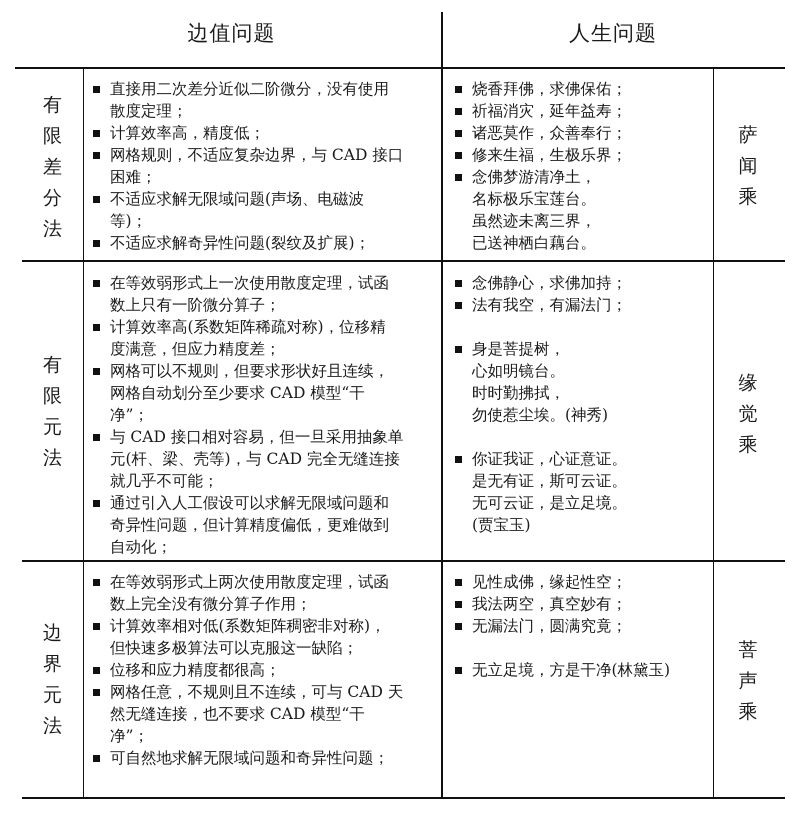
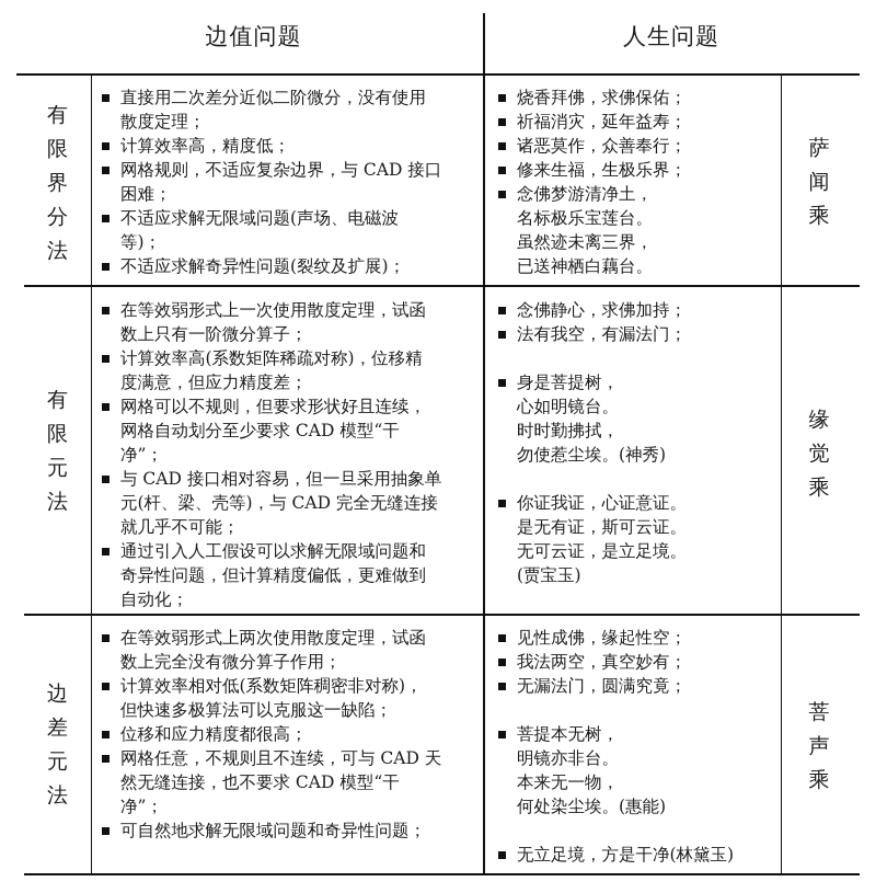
  边值问题
  人生问题
  有
  限
- 差
+ 界
  分
  法
  直接用二次差分近似二阶微分，没有使用
  散度定理；
  计算效率高，精度低；
  网格规则，不适应复杂边界，与 CAD 接口
  困难；
  不适应求解无限域问题(声场、电磁波
  等)；
  不适应求解奇异性问题(裂纹及扩展)；
  烧香拜佛，求佛保佑；
  祈福消灾，延年益寿；
  诸恶莫作，众善奉行；
  修来生福，生极乐界；
  念佛梦游清净土，
  名标极乐宝莲台。
  虽然迹未离三界，
  已送神栖白藕台。
  萨
  闻
  乘
  有
  限
  元
  法
  在等效弱形式上一次使用散度定理，试函
  数上只有一阶微分算子；
  计算效率高(系数矩阵稀疏对称)，位移精
  度满意，但应力精度差；
  网格可以不规则，但要求形状好且连续，
  网格自动划分至少要求 CAD 模型“干
  净”；
  与 CAD 接口相对容易，但一旦采用抽象单
  元(杆、梁、壳等)，与 CAD 完全无缝连接
  就几乎不可能；
  通过引入人工假设可以求解无限域问题和
  奇异性问题，但计算精度偏低，更难做到
  自动化；
  念佛静心，求佛加持；
  法有我空，有漏法门；
  身是菩提树，
  心如明镜台。
  时时勤拂拭，
  勿使惹尘埃。(神秀)
  你证我证，心证意证。
  是无有证，斯可云证。
  无可云证，是立足境。
  (贾宝玉)
  缘
  觉
  乘
  边
- 界
+ 差
  元
  法
  在等效弱形式上两次使用散度定理，试函
  数上完全没有微分算子作用；
  计算效率相对低(系数矩阵稠密非对称)，
  但快速多极算法可以克服这一缺陷；
  位移和应力精度都很高；
  网格任意，不规则且不连续，可与 CAD 天
  然无缝连接，也不要求 CAD 模型“干
  净”；
  可自然地求解无限域问题和奇异性问题；
  见性成佛，缘起性空；
  我法两空，真空妙有；
  无漏法门，圆满究竟；
+ 菩提本无树，
+ 明镜亦非台。
+ 本来无一物，
+ 何处染尘埃。(惠能)
  无立足境，方是干净(林黛玉)
  菩
  声
  乘
